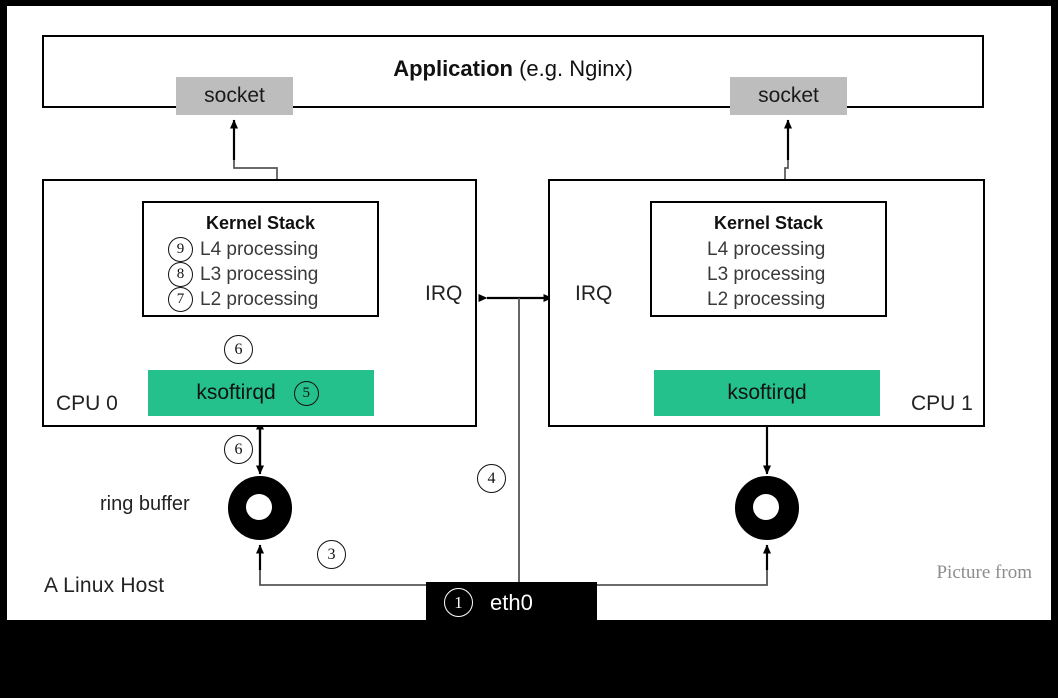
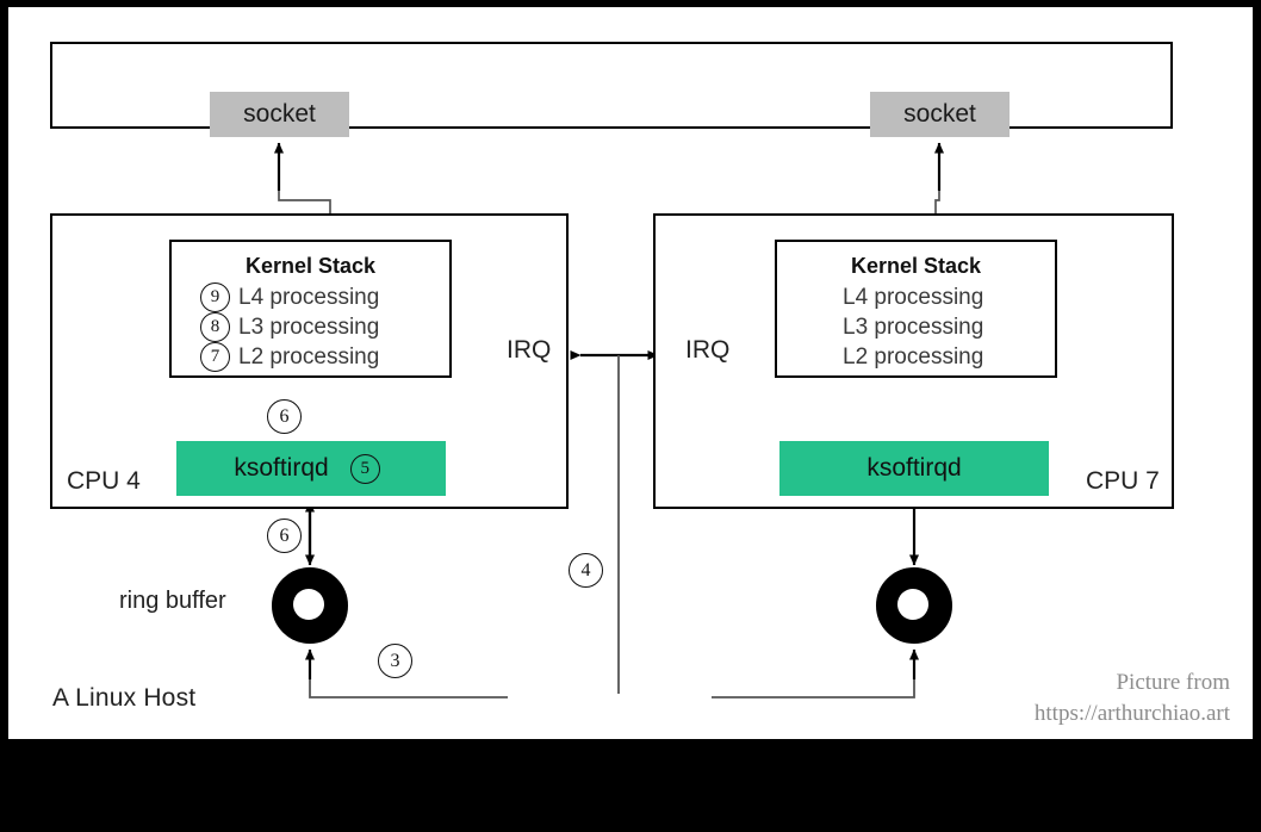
- Application (e.g. Nginx)
  socket
  socket
- CPU 0
+ CPU 4
  Kernel Stack
  9
  L4 processing
  8
  L3 processing
  7
  L2 processing
  ksoftirqd
  5
  IRQ
- CPU 1
+ CPU 7
  Kernel Stack
  L4 processing
  L3 processing
  L2 processing
  ksoftirqd
  IRQ
  ring buffer
  6
  6
  3
  4
- 1
- eth0
  A Linux Host
  Picture from
+ https://arthurchiao.art
